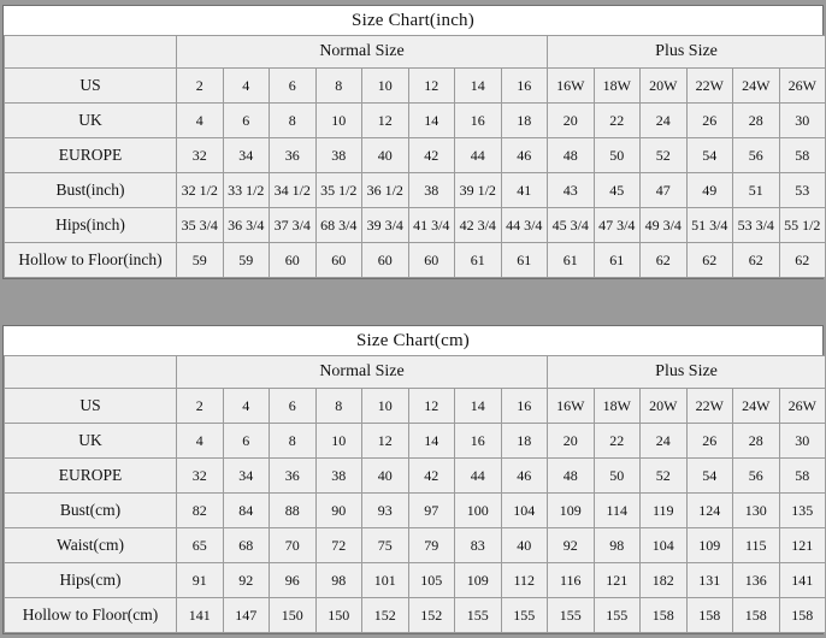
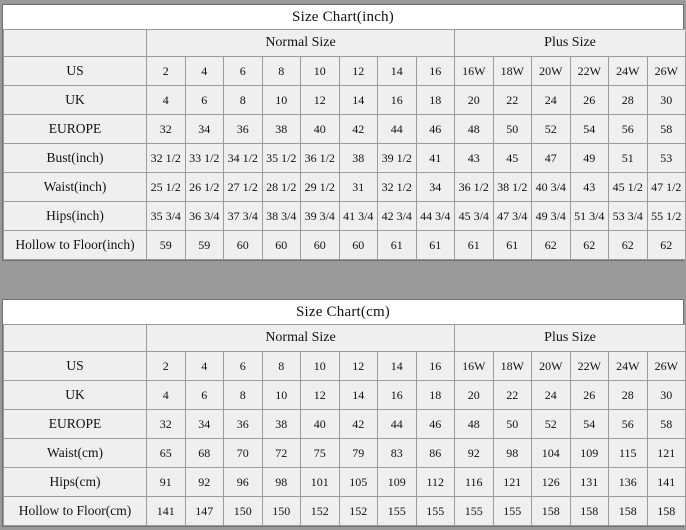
  Size Chart(inch)
  	Normal Size	Plus Size
  US	2	4	6	8	10	12	14	16	16W	18W	20W	22W	24W	26W
  UK	4	6	8	10	12	14	16	18	20	22	24	26	28	30
  EUROPE	32	34	36	38	40	42	44	46	48	50	52	54	56	58
  Bust(inch)	32 1/2	33 1/2	34 1/2	35 1/2	36 1/2	38	39 1/2	41	43	45	47	49	51	53
+ Waist(inch)	25 1/2	26 1/2	27 1/2	28 1/2	29 1/2	31	32 1/2	34	36 1/2	38 1/2	40 3/4	43	45 1/2	47 1/2
- Hips(inch)	35 3/4	36 3/4	37 3/4	68 3/4	39 3/4	41 3/4	42 3/4	44 3/4	45 3/4	47 3/4	49 3/4	51 3/4	53 3/4	55 1/2
+ Hips(inch)	35 3/4	36 3/4	37 3/4	38 3/4	39 3/4	41 3/4	42 3/4	44 3/4	45 3/4	47 3/4	49 3/4	51 3/4	53 3/4	55 1/2
  Hollow to Floor(inch)	59	59	60	60	60	60	61	61	61	61	62	62	62	62
  Size Chart(cm)
  	Normal Size	Plus Size
  US	2	4	6	8	10	12	14	16	16W	18W	20W	22W	24W	26W
  UK	4	6	8	10	12	14	16	18	20	22	24	26	28	30
  EUROPE	32	34	36	38	40	42	44	46	48	50	52	54	56	58
- Bust(cm)	82	84	88	90	93	97	100	104	109	114	119	124	130	135
- Waist(cm)	65	68	70	72	75	79	83	40	92	98	104	109	115	121
+ Waist(cm)	65	68	70	72	75	79	83	86	92	98	104	109	115	121
- Hips(cm)	91	92	96	98	101	105	109	112	116	121	182	131	136	141
+ Hips(cm)	91	92	96	98	101	105	109	112	116	121	126	131	136	141
  Hollow to Floor(cm)	141	147	150	150	152	152	155	155	155	155	158	158	158	158
